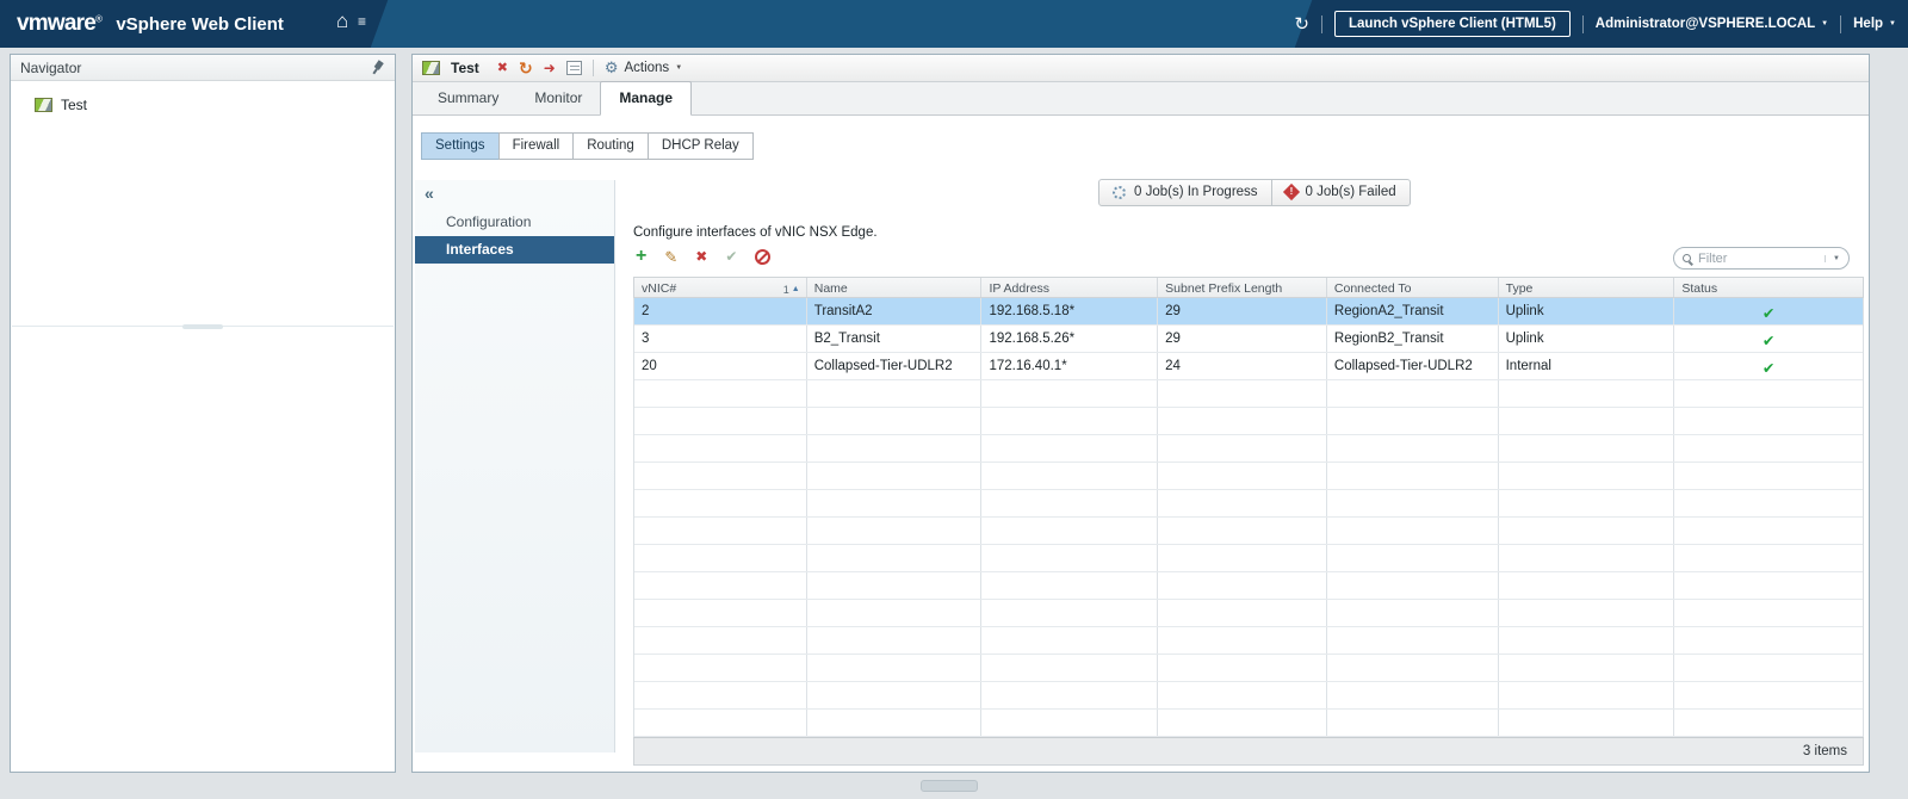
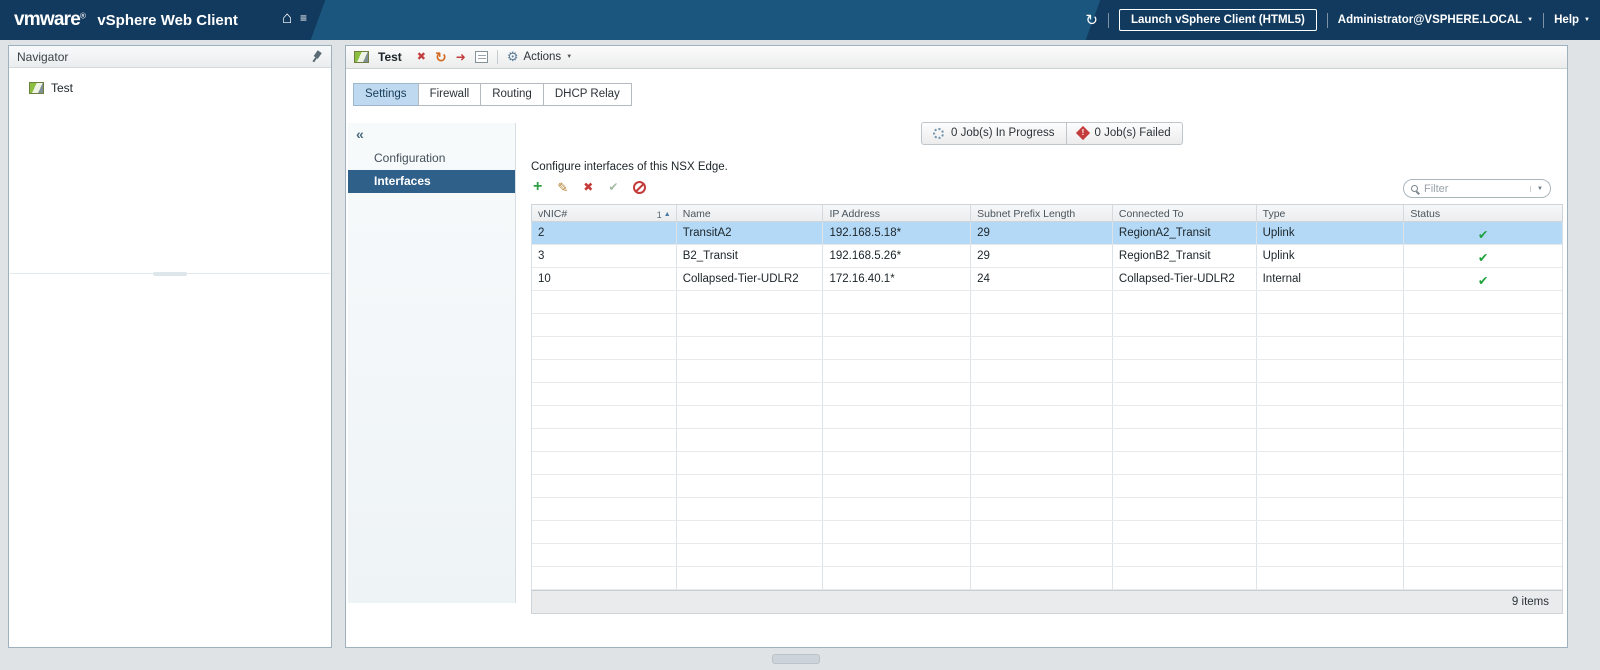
  vmware® vSphere Web Client
  ⌂
  ≡
  ↻
  Launch vSphere Client (HTML5)
  Administrator@VSPHERE.LOCAL
  Help
  Navigator
  Test
  Test
  ✖
  ↻
  ➜
  ⚙
  Actions
- Summary
- Monitor
- Manage
  Settings
  Firewall
  Routing
  DHCP Relay
  «
  Configuration
  Interfaces
  0 Job(s) In Progress
  0 Job(s) Failed
- Configure interfaces of vNIC NSX Edge.
+ Configure interfaces of this NSX Edge.
  +
  ✎
  ✖
  ✔
  Filter
  vNIC#
  1
  Name
  IP Address
  Subnet Prefix Length
  Connected To
  Type
  Status
  2
  TransitA2
  192.168.5.18*
  29
  RegionA2_Transit
  Uplink
  ✔
  3
  B2_Transit
  192.168.5.26*
  29
  RegionB2_Transit
  Uplink
  ✔
- 20
+ 10
  Collapsed-Tier-UDLR2
  172.16.40.1*
  24
  Collapsed-Tier-UDLR2
  Internal
  ✔
- 3 items
+ 9 items
